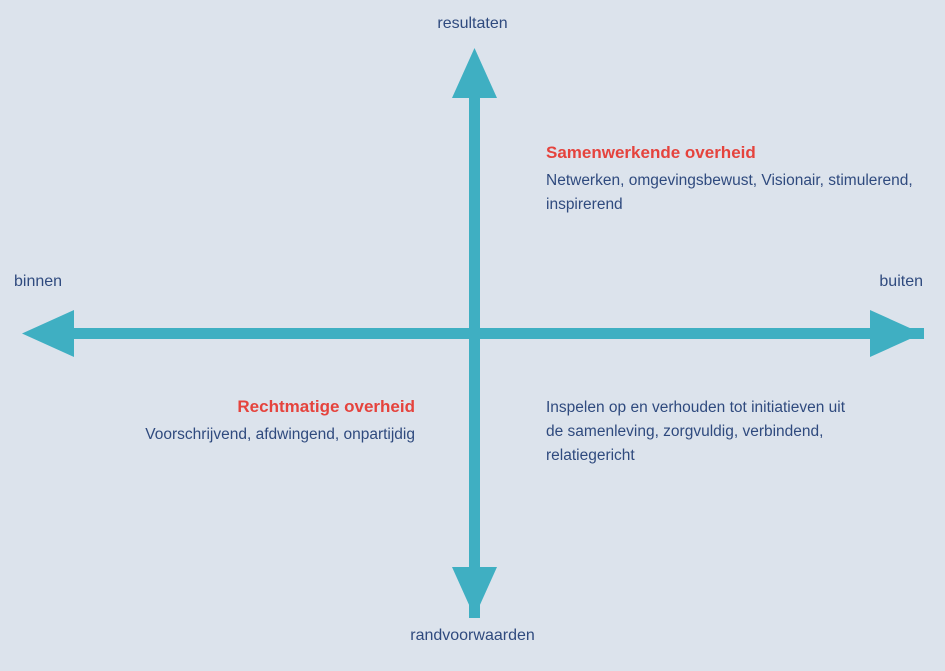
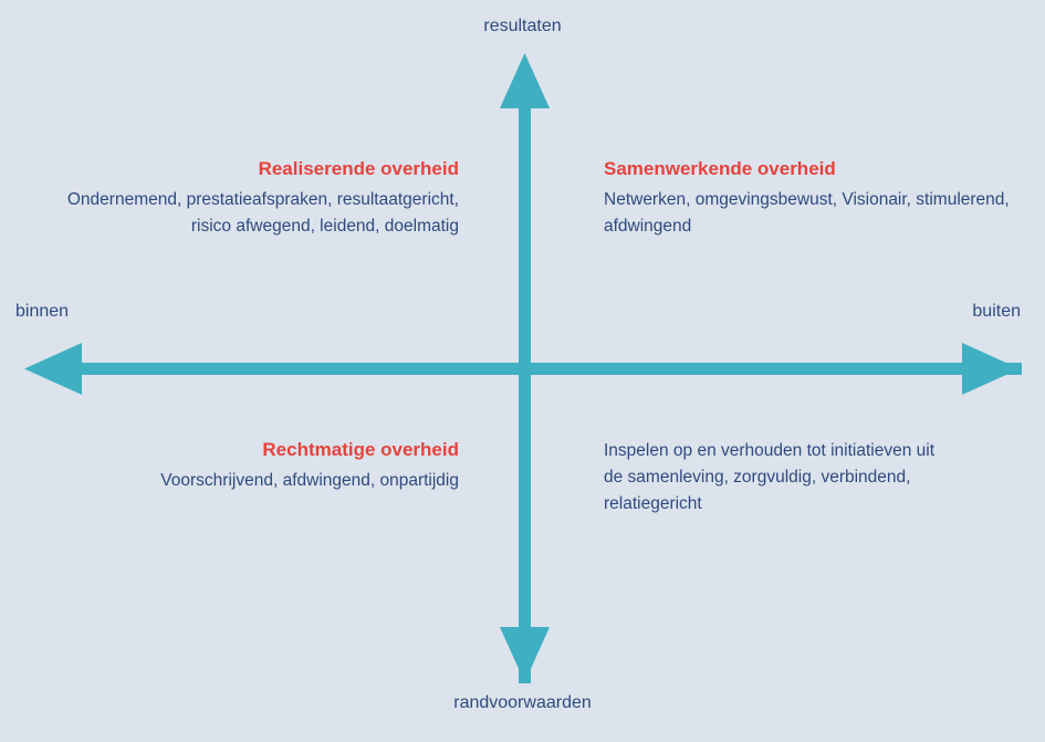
  resultaten
  randvoorwaarden
  binnen
  buiten
+ Realiserende overheid
+ Ondernemend, prestatieafspraken, resultaatgericht, risico afwegend, leidend, doelmatig
  Samenwerkende overheid
- Netwerken, omgevingsbewust, Visionair, stimulerend, inspirerend
+ Netwerken, omgevingsbewust, Visionair, stimulerend, afdwingend
  Rechtmatige overheid
  Voorschrijvend, afdwingend, onpartijdig
  Inspelen op en verhouden tot initiatieven uit de samenleving, zorgvuldig, verbindend, relatiegericht
